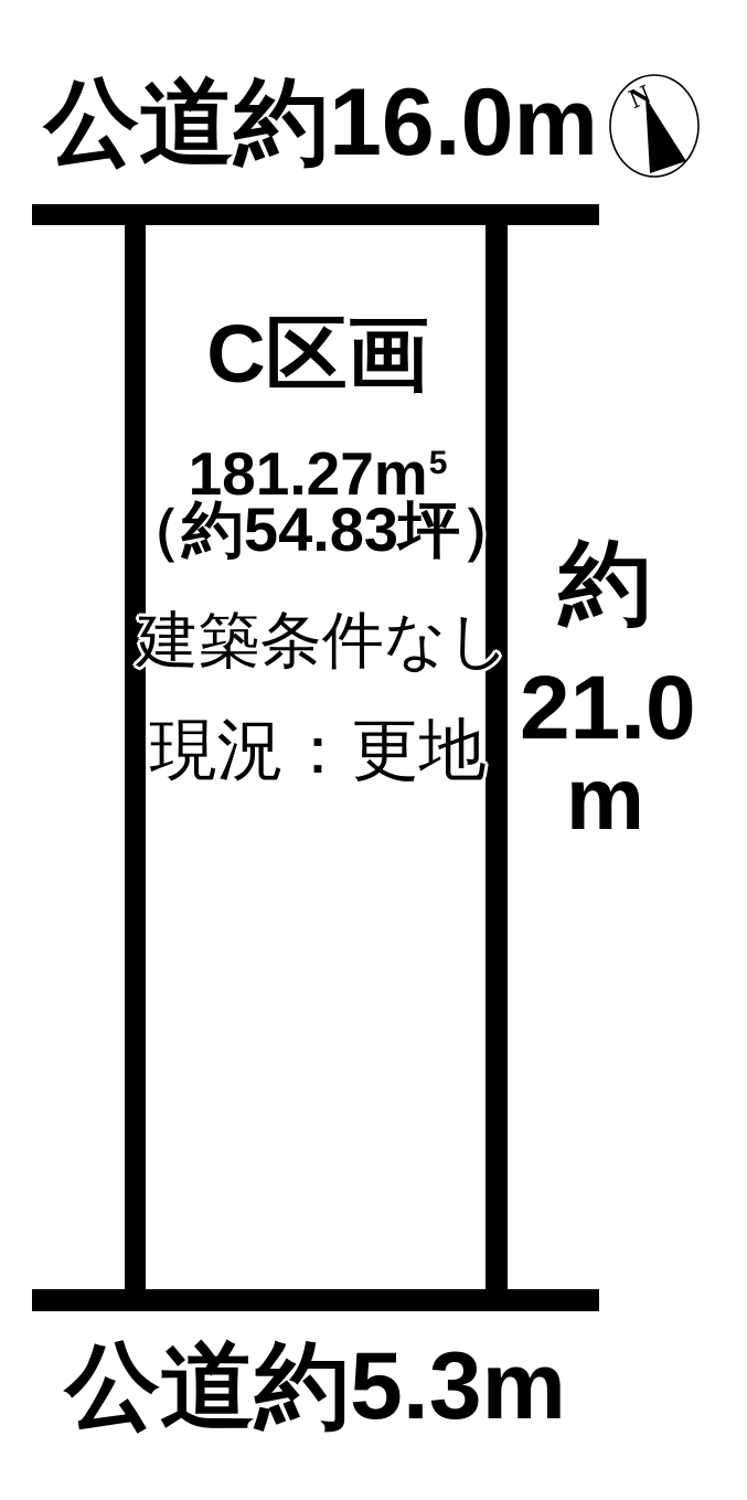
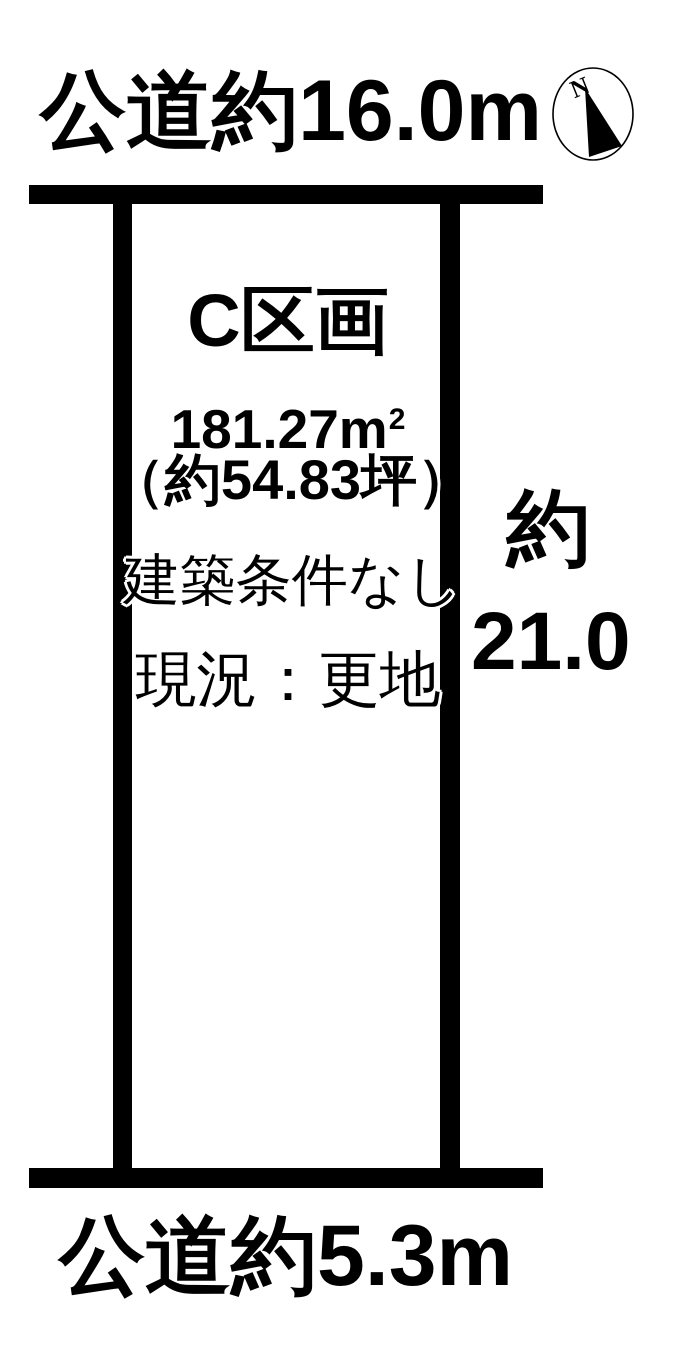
  公道約16.0m
  C区画
- 181.27m5
+ 181.27m2
  （約54.83坪）
  建築条件なし
  現況：更地
  約
  21.0
- m
  公道約5.3m
